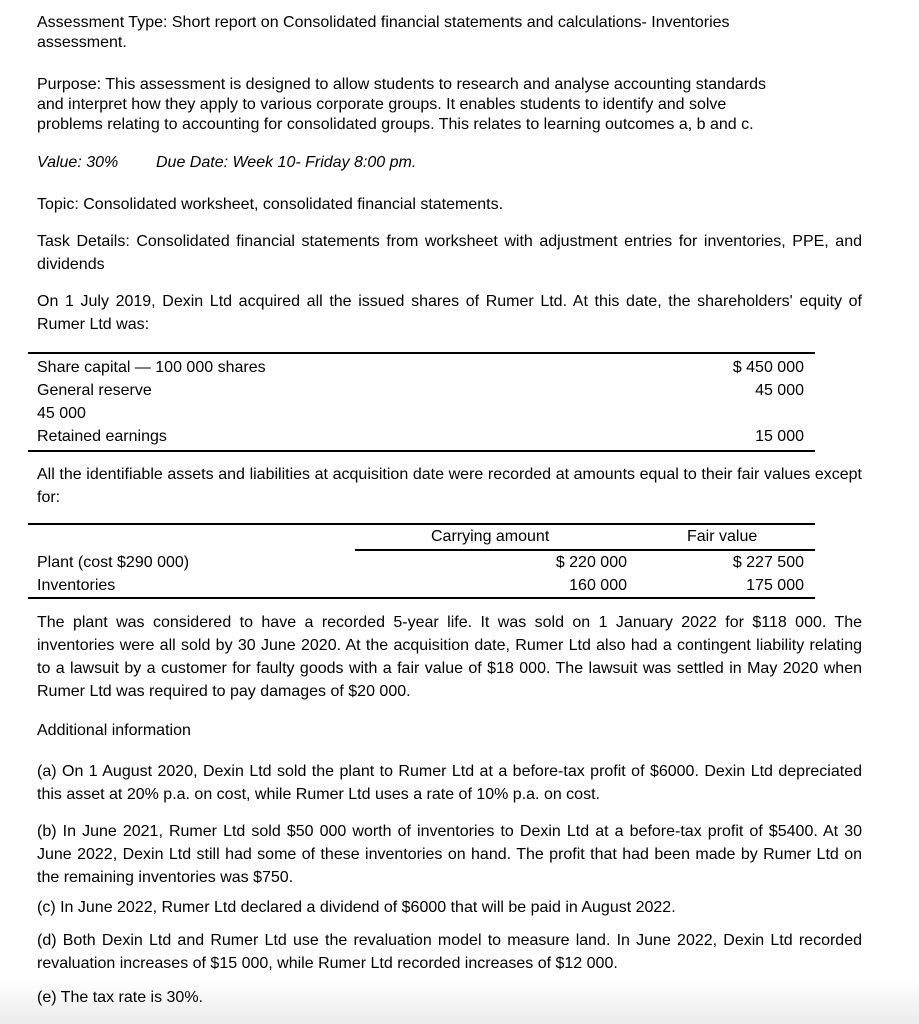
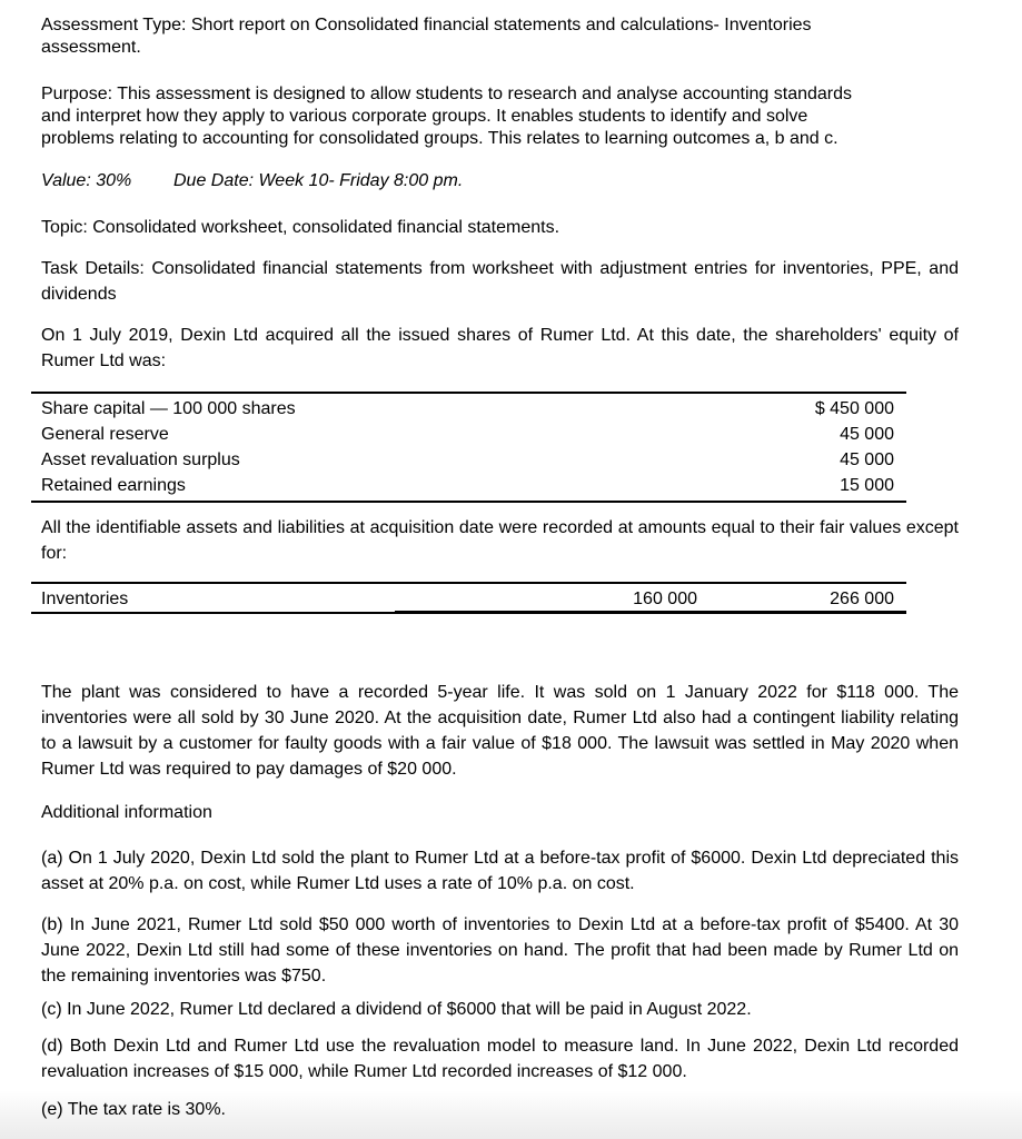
  Assessment Type: Short report on Consolidated financial statements and calculations- Inventories
  assessment.
  Purpose: This assessment is designed to allow students to research and analyse accounting standards
  and interpret how they apply to various corporate groups. It enables students to identify and solve
  problems relating to accounting for consolidated groups. This relates to learning outcomes a, b and c.
  Value: 30%
  Due Date: Week 10- Friday 8:00 pm.
  Topic: Consolidated worksheet, consolidated financial statements.
  Task Details: Consolidated financial statements from worksheet with adjustment entries for inventories, PPE, and dividends
  On 1 July 2019, Dexin Ltd acquired all the issued shares of Rumer Ltd. At this date, the shareholders' equity of Rumer Ltd was:
  Share capital — 100 000 shares
  $ 450 000
  General reserve
  45 000
+ Asset revaluation surplus
  45 000
  Retained earnings
  15 000
  All the identifiable assets and liabilities at acquisition date were recorded at amounts equal to their fair values except for:
- Carrying amount
- Fair value
- Plant (cost $290 000)
- $ 220 000
- $ 227 500
  Inventories
  160 000
- 175 000
+ 266 000
  The plant was considered to have a recorded 5-year life. It was sold on 1 January 2022 for $118 000. The inventories were all sold by 30 June 2020. At the acquisition date, Rumer Ltd also had a contingent liability relating to a lawsuit by a customer for faulty goods with a fair value of $18 000. The lawsuit was settled in May 2020 when Rumer Ltd was required to pay damages of $20 000.
  Additional information
- (a) On 1 August 2020, Dexin Ltd sold the plant to Rumer Ltd at a before-tax profit of $6000. Dexin Ltd depreciated this asset at 20% p.a. on cost, while Rumer Ltd uses a rate of 10% p.a. on cost.
+ (a) On 1 July 2020, Dexin Ltd sold the plant to Rumer Ltd at a before-tax profit of $6000. Dexin Ltd depreciated this asset at 20% p.a. on cost, while Rumer Ltd uses a rate of 10% p.a. on cost.
  (b) In June 2021, Rumer Ltd sold $50 000 worth of inventories to Dexin Ltd at a before-tax profit of $5400. At 30 June 2022, Dexin Ltd still had some of these inventories on hand. The profit that had been made by Rumer Ltd on the remaining inventories was $750.
  (c) In June 2022, Rumer Ltd declared a dividend of $6000 that will be paid in August 2022.
  (d) Both Dexin Ltd and Rumer Ltd use the revaluation model to measure land. In June 2022, Dexin Ltd recorded revaluation increases of $15 000, while Rumer Ltd recorded increases of $12 000.
  (e) The tax rate is 30%.
